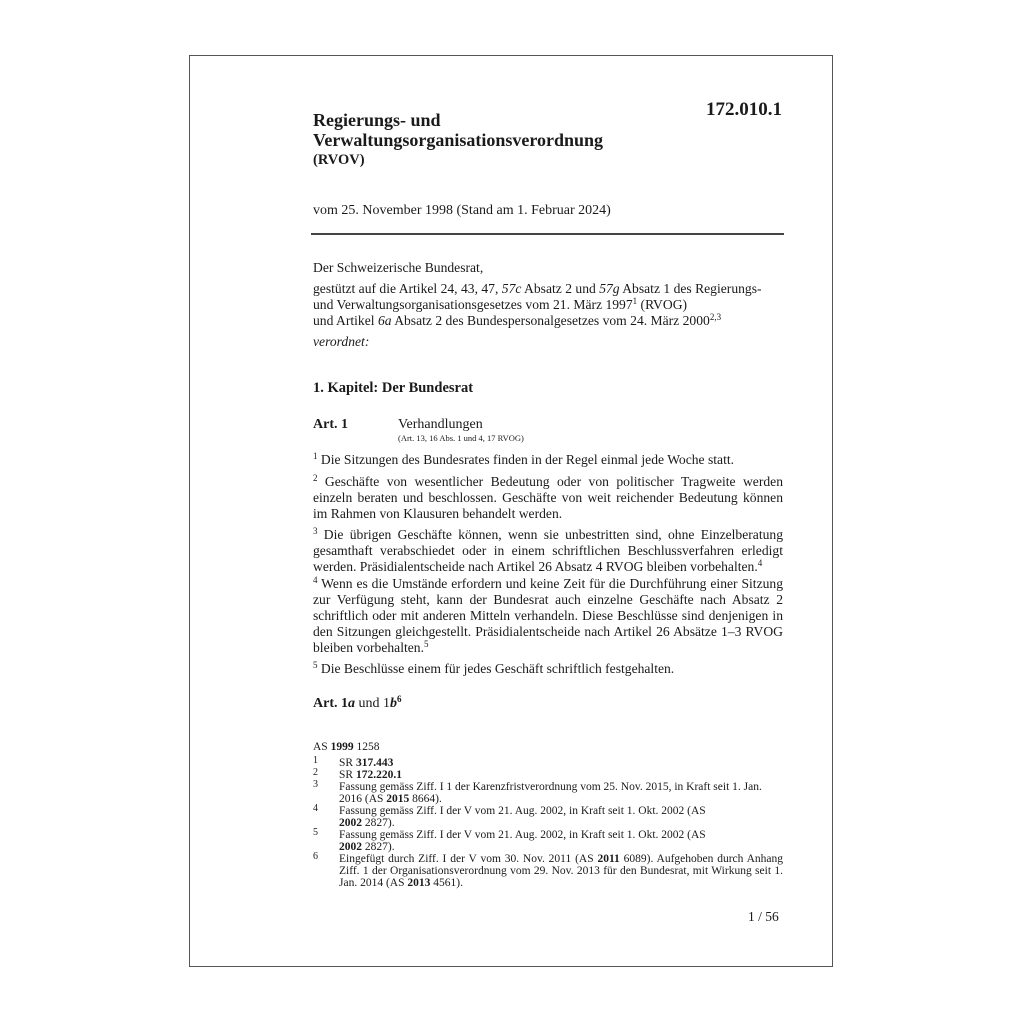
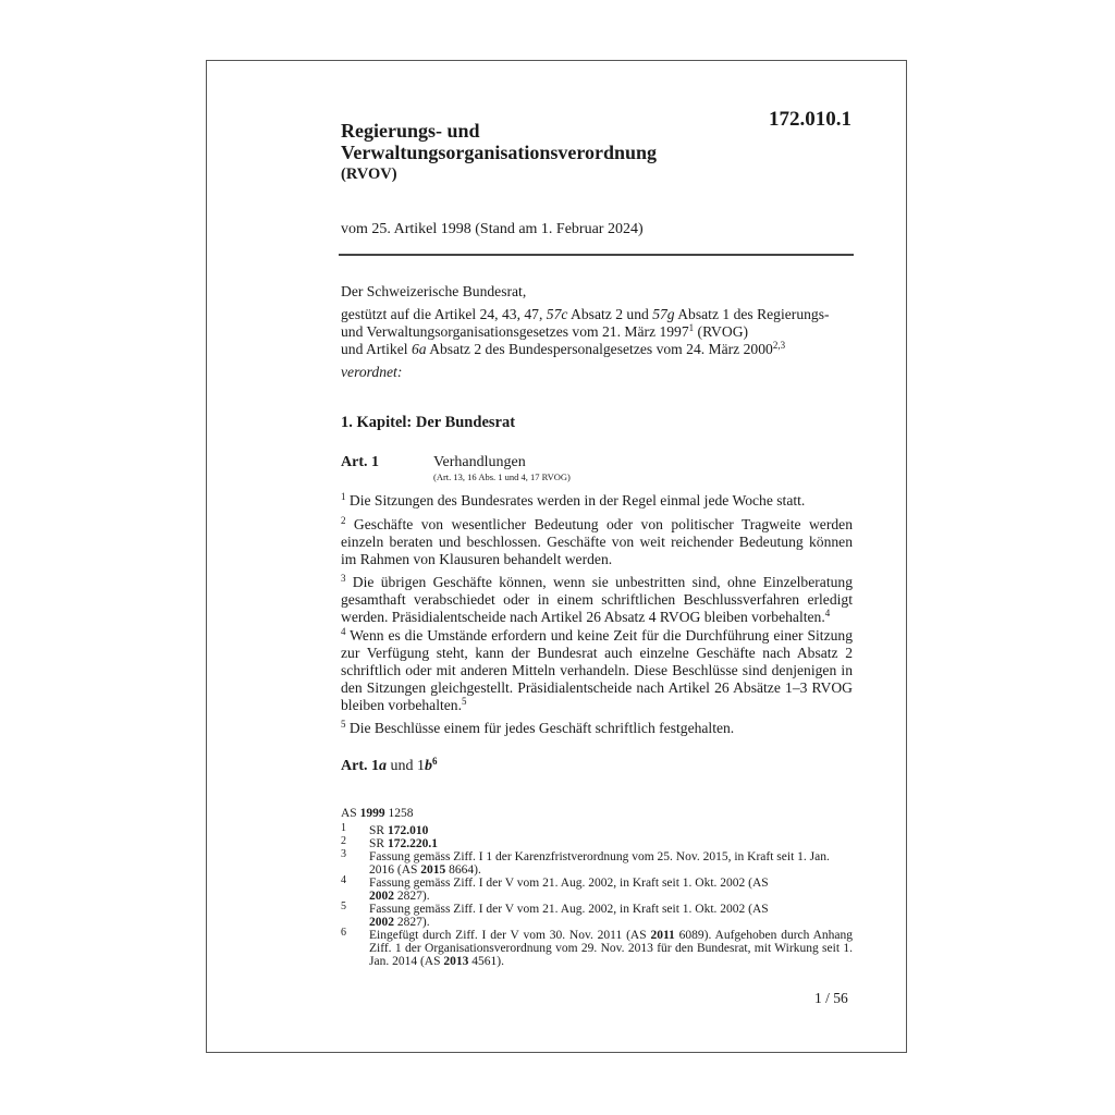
  172.010.1
  Regierungs- und
  Verwaltungsorganisationsverordnung
  (RVOV)
- vom 25. November 1998 (Stand am 1. Februar 2024)
+ vom 25. Artikel 1998 (Stand am 1. Februar 2024)
  Der Schweizerische Bundesrat,
  gestützt auf die Artikel 24, 43, 47, 57c Absatz 2 und 57g Absatz 1 des Regierungs- und Verwaltungsorganisationsgesetzes vom 21. März 19971 (RVOG)
  und Artikel 6a Absatz 2 des Bundespersonalgesetzes vom 24. März 20002,3
  verordnet:
  1. Kapitel: Der Bundesrat
  Art. 1
  Verhandlungen
  (Art. 13, 16 Abs. 1 und 4, 17 RVOG)
- 1 Die Sitzungen des Bundesrates finden in der Regel einmal jede Woche statt.
+ 1 Die Sitzungen des Bundesrates werden in der Regel einmal jede Woche statt.
  2 Geschäfte von wesentlicher Bedeutung oder von politischer Tragweite werden einzeln beraten und beschlossen. Geschäfte von weit reichender Bedeutung können im Rahmen von Klausuren behandelt werden.
  3 Die übrigen Geschäfte können, wenn sie unbestritten sind, ohne Einzelberatung gesamthaft verabschiedet oder in einem schriftlichen Beschlussverfahren erledigt werden. Präsidialentscheide nach Artikel 26 Absatz 4 RVOG bleiben vorbehalten.4
  4 Wenn es die Umstände erfordern und keine Zeit für die Durchführung einer Sitzung zur Verfügung steht, kann der Bundesrat auch einzelne Geschäfte nach Absatz 2 schriftlich oder mit anderen Mitteln verhandeln. Diese Beschlüsse sind denjenigen in den Sitzungen gleichgestellt. Präsidialentscheide nach Artikel 26 Absätze 1–3 RVOG bleiben vorbehalten.5
  5 Die Beschlüsse einem für jedes Geschäft schriftlich festgehalten.
  Art. 1a und 1b6
  AS 1999 1258
  1
- SR 317.443
+ SR 172.010
  2
  SR 172.220.1
  3
  Fassung gemäss Ziff. I 1 der Karenzfristverordnung vom 25. Nov. 2015, in Kraft seit 1. Jan. 2016 (AS 2015 8664).
  4
  Fassung gemäss Ziff. I der V vom 21. Aug. 2002, in Kraft seit 1. Okt. 2002 (AS 2002 2827).
  5
  Fassung gemäss Ziff. I der V vom 21. Aug. 2002, in Kraft seit 1. Okt. 2002 (AS 2002 2827).
  6
  Eingefügt durch Ziff. I der V vom 30. Nov. 2011 (AS 2011 6089). Aufgehoben durch Anhang Ziff. 1 der Organisationsverordnung vom 29. Nov. 2013 für den Bundesrat, mit Wirkung seit 1. Jan. 2014 (AS 2013 4561).
  1 / 56
